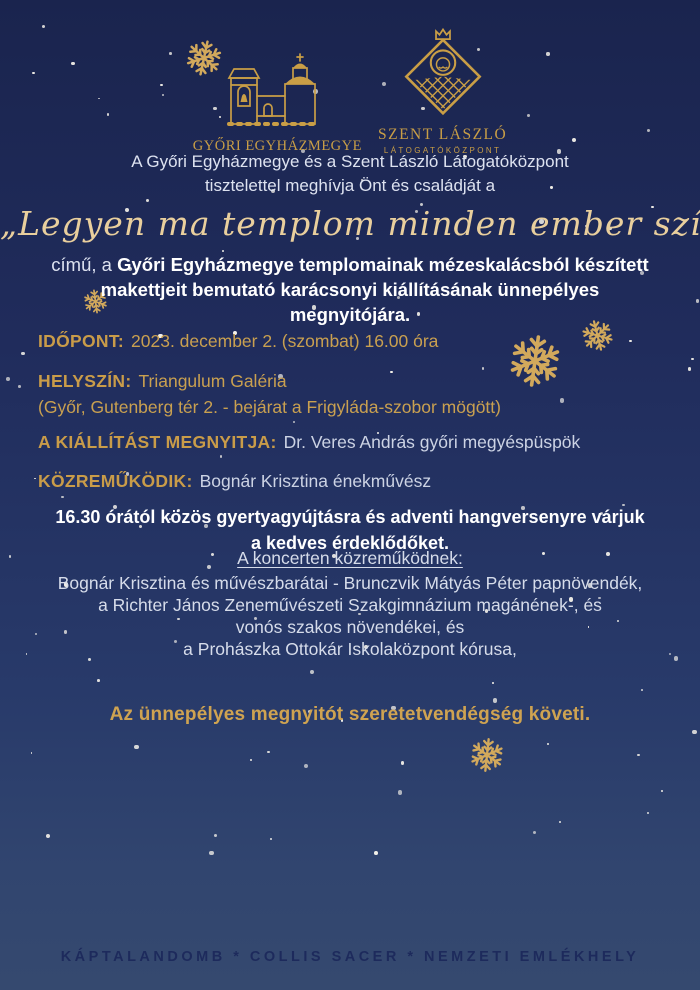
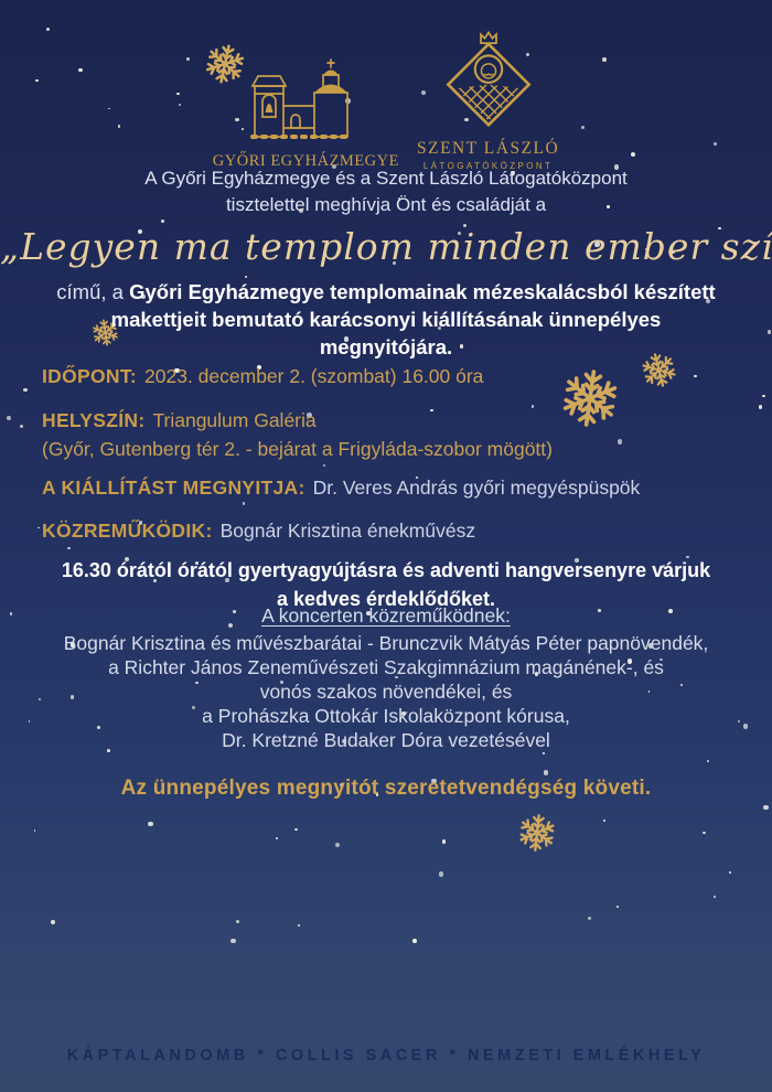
  GYŐRI EGYHÁZMEGYE
  SZENT LÁSZLÓ
  LÁTOGATÓKÖZPONT
  A Győri Egyházmegye és a Szent László Látogatóközpont
  tisztelettel meghívja Önt és családját a
  „Legyen ma templom minden ember szí
  című, a Győri Egyházmegye templomainak mézeskalácsból készített makettjeit bemutató karácsonyi kiállításának ünnepélyes megnyitójára.
  IDŐPONT: 2023. december 2. (szombat) 16.00 óra
  HELYSZÍN: Triangulum Galéria
  (Győr, Gutenberg tér 2. - bejárat a Frigyláda-szobor mögött)
  A KIÁLLÍTÁST MEGNYITJA: Dr. Veres András győri megyéspüspök
  KÖZREMŰKÖDIK: Bognár Krisztina énekművész
- 16.30 órától közös gyertyagyújtásra és adventi hangversenyre várjuk
+ 16.30 órától órától gyertyagyújtásra és adventi hangversenyre várjuk
  a kedves érdeklődőket.
  A koncerten közreműködnek:
  Bognár Krisztina és művészbarátai - Brunczvik Mátyás Péter papnövendék,
  a Richter János Zeneművészeti Szakgimnázium magánének-, és
  vonós szakos növendékei, és
  a Prohászka Ottokár Iskolaközpont kórusa,
+ Dr. Kretzné Budaker Dóra vezetésével
  Az ünnepélyes megnyitót szeretetvendégség követi.
  KÁPTALANDOMB * COLLIS SACER * NEMZETI EMLÉKHELY
